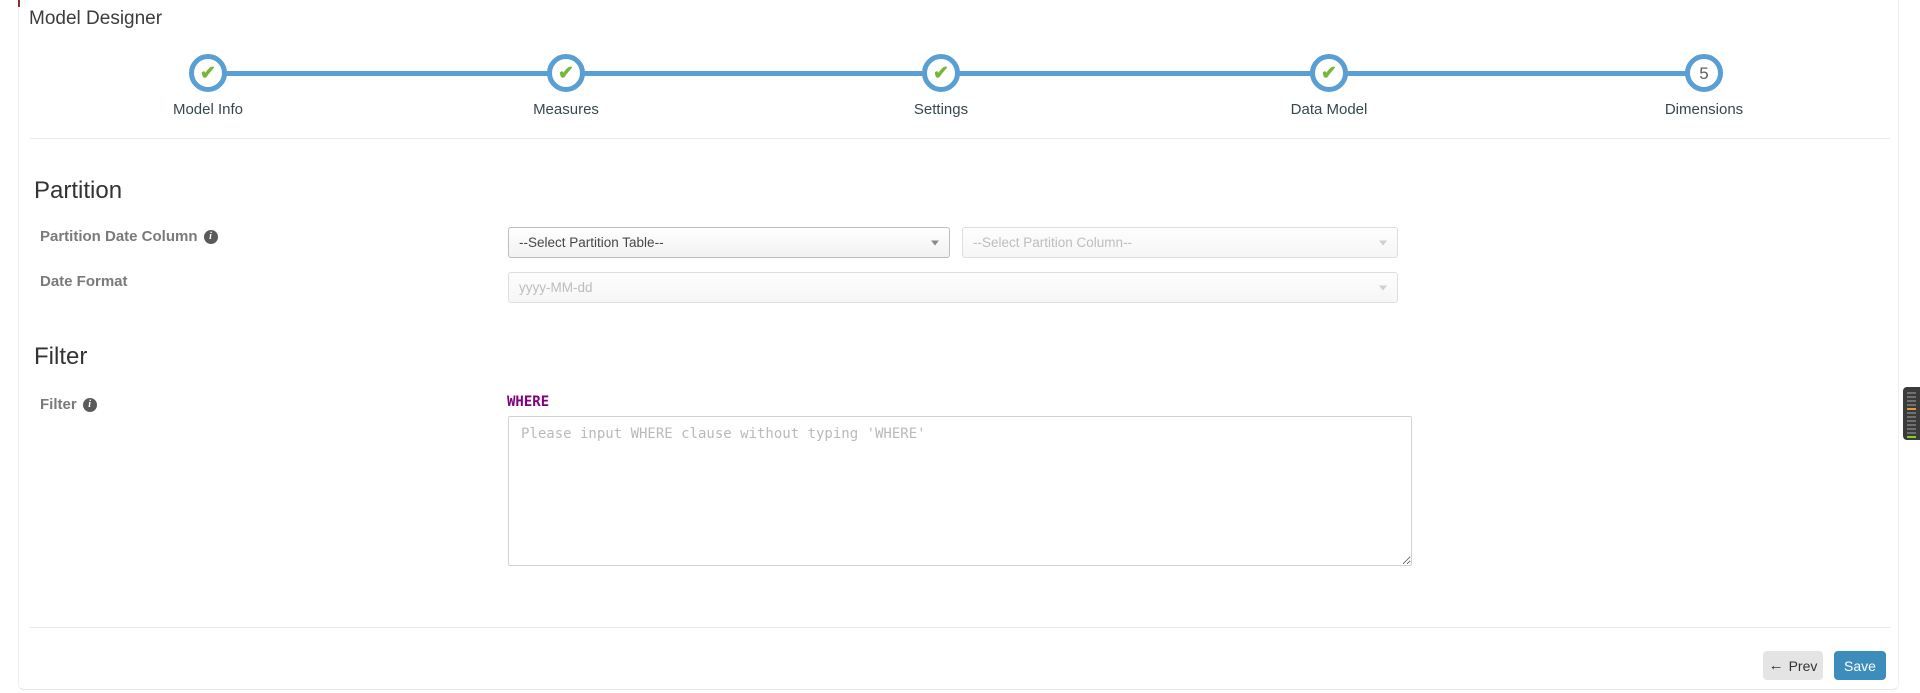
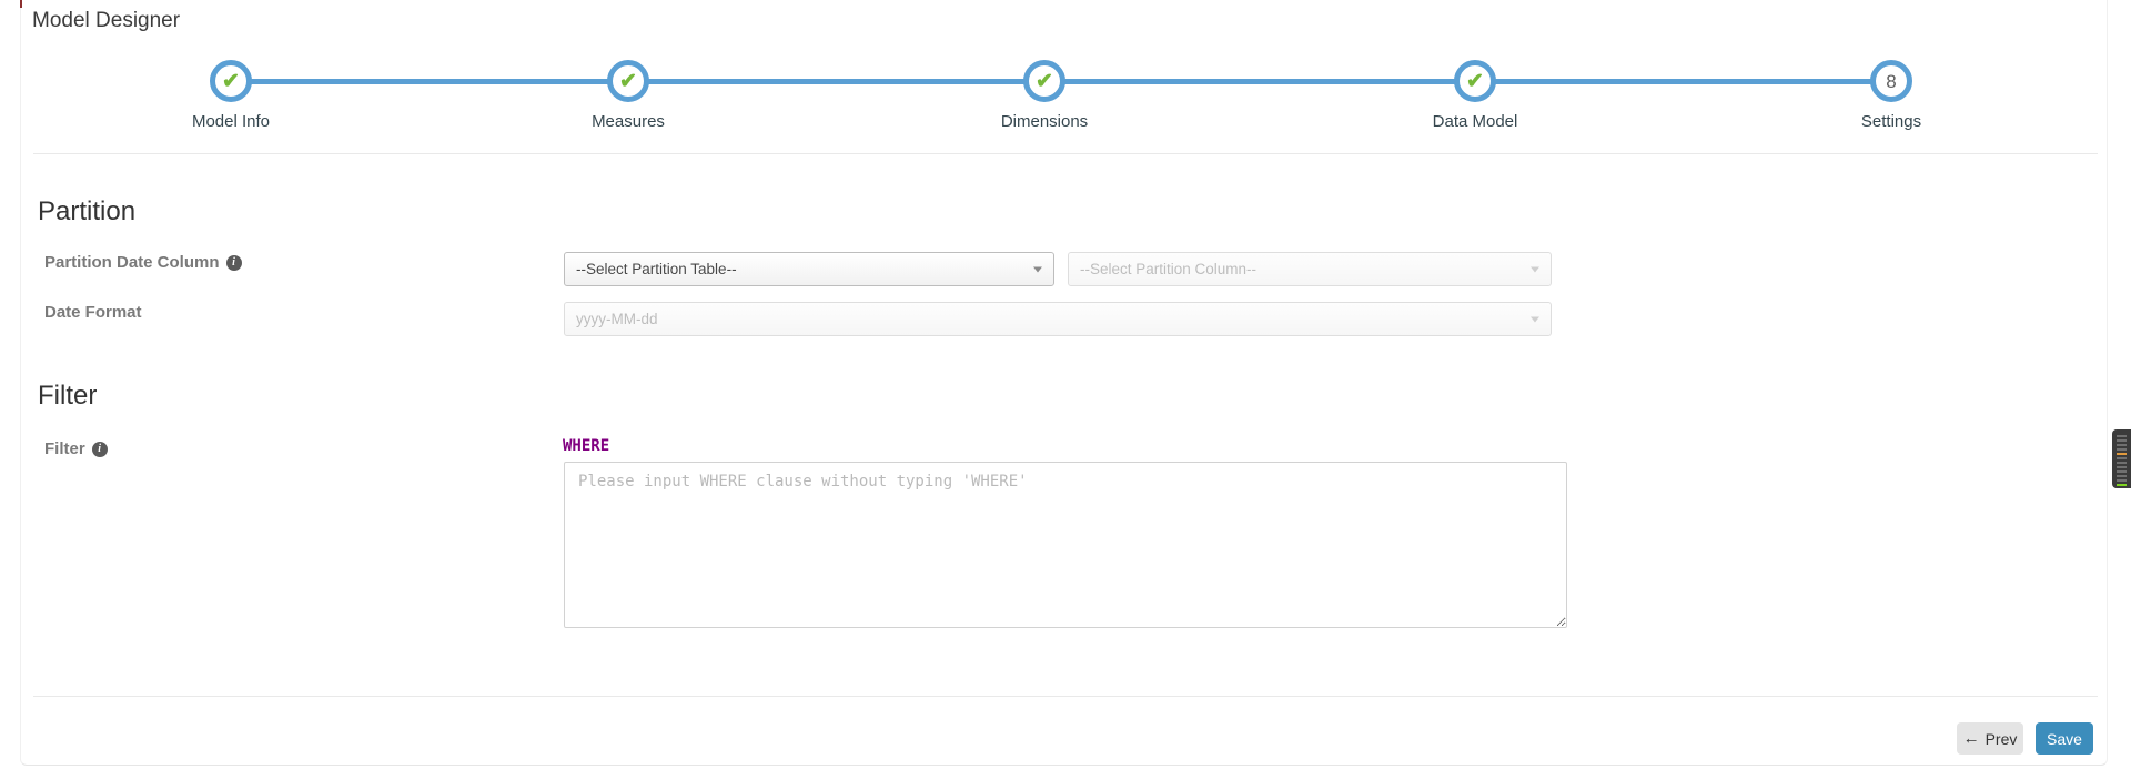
  Model Designer
  ✔
  Model Info
  ✔
  Measures
  ✔
- Settings
+ Dimensions
  ✔
  Data Model
- 5
+ 8
- Dimensions
+ Settings
  Partition
  Partition Date Column
  i
  --Select Partition Table--
  --Select Partition Column--
  Date Format
  yyyy-MM-dd
  Filter
  Filter
  i
  WHERE
  Please input WHERE clause without typing 'WHERE'
  ←
  Prev
  Save
